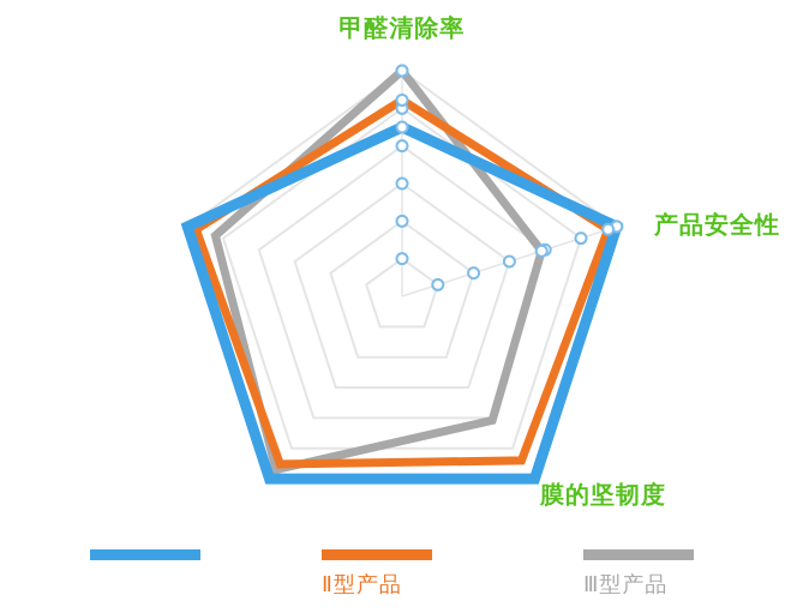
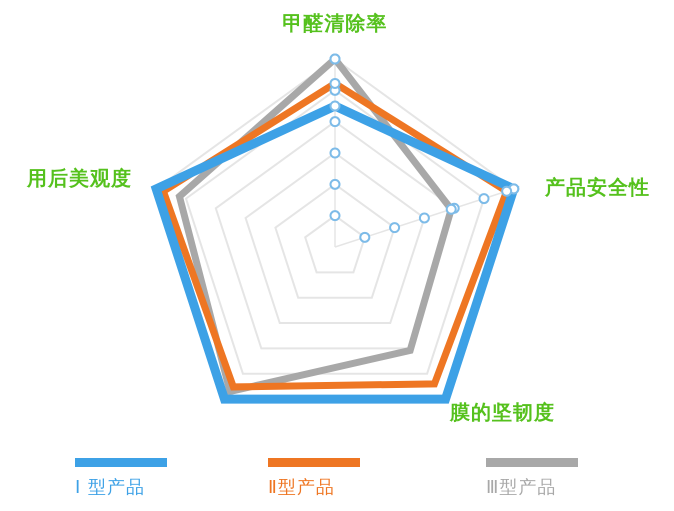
  甲醛清除率
  产品安全性
  膜的坚韧度
+ 用后美观度
+ Ⅰ 型产品
  Ⅱ型产品
  Ⅲ型产品
